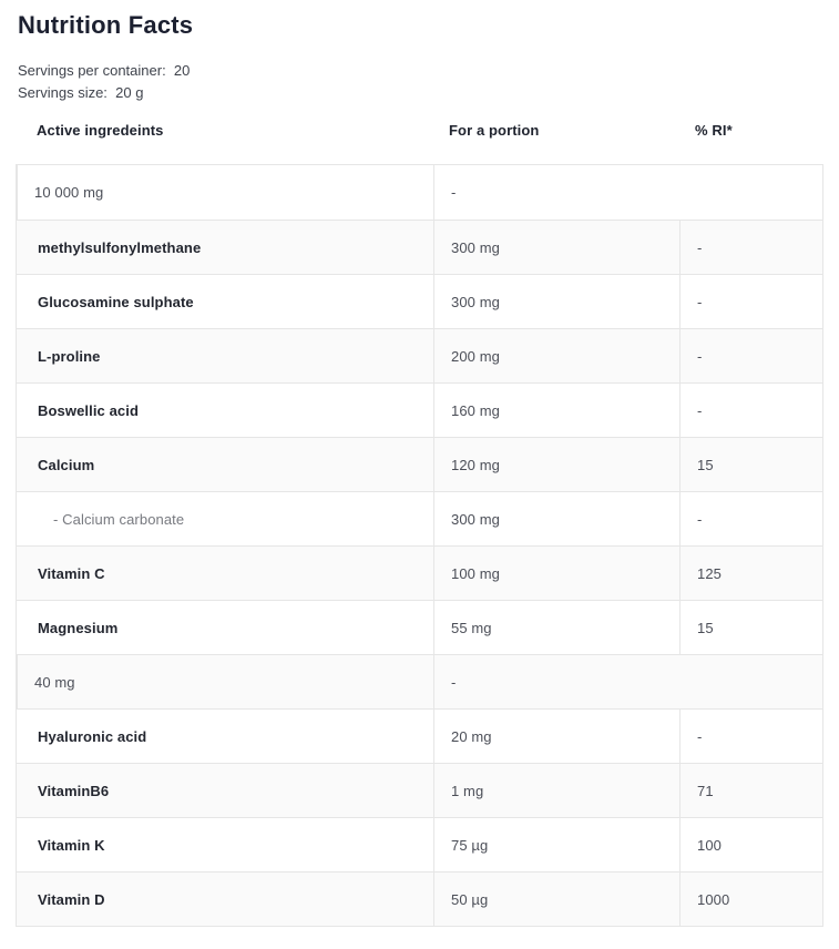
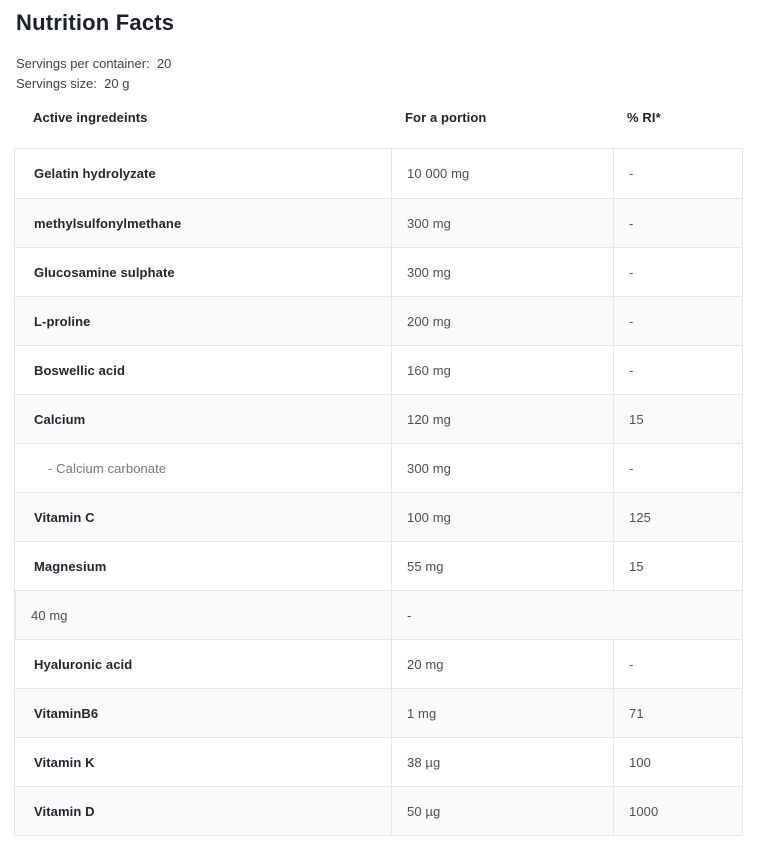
  Nutrition Facts
  Servings per container: 20
  Servings size: 20 g
  Active ingredeints
  For a portion
  % RI*
+ Gelatin hydrolyzate
  10 000 mg
  -
  methylsulfonylmethane
  300 mg
  -
  Glucosamine sulphate
  300 mg
  -
  L-proline
  200 mg
  -
  Boswellic acid
  160 mg
  -
  Calcium
  120 mg
  15
  - Calcium carbonate
  300 mg
  -
  Vitamin C
  100 mg
  125
  Magnesium
  55 mg
  15
  40 mg
  -
  Hyaluronic acid
  20 mg
  -
  VitaminB6
  1 mg
  71
  Vitamin K
- 75 µg
+ 38 µg
  100
  Vitamin D
  50 µg
  1000
